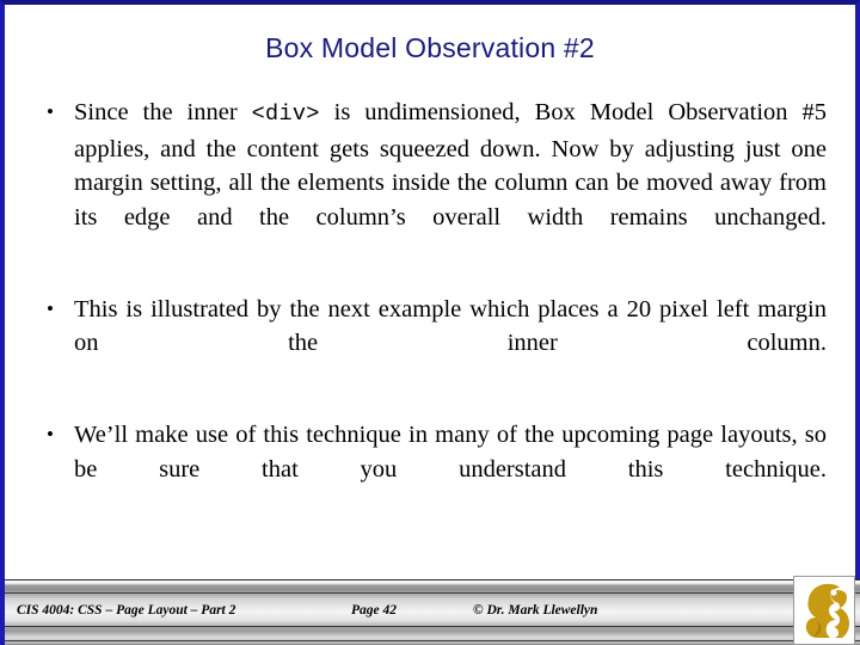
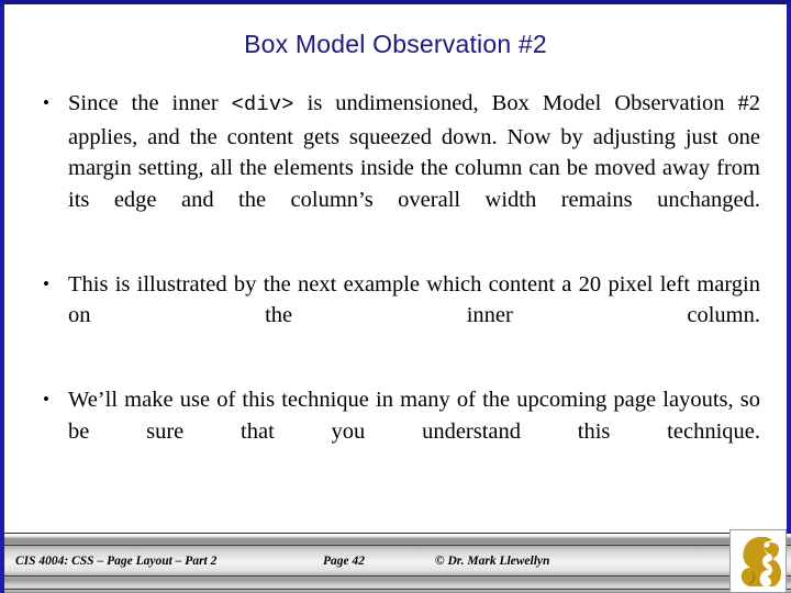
  Box Model Observation #2
  •
- Since the inner <div> is undimensioned, Box Model Observation #5 applies, and the content gets squeezed down. Now by adjusting just one margin setting, all the elements inside the column can be moved away from its edge and the column’s overall width remains unchanged.
+ Since the inner <div> is undimensioned, Box Model Observation #2 applies, and the content gets squeezed down. Now by adjusting just one margin setting, all the elements inside the column can be moved away from its edge and the column’s overall width remains unchanged.
  •
- This is illustrated by the next example which places a 20 pixel left margin on the inner column.
+ This is illustrated by the next example which content a 20 pixel left margin on the inner column.
  •
  We’ll make use of this technique in many of the upcoming page layouts, so be sure that you understand this technique.
  CIS 4004: CSS – Page Layout – Part 2
  Page 42
  © Dr. Mark Llewellyn
